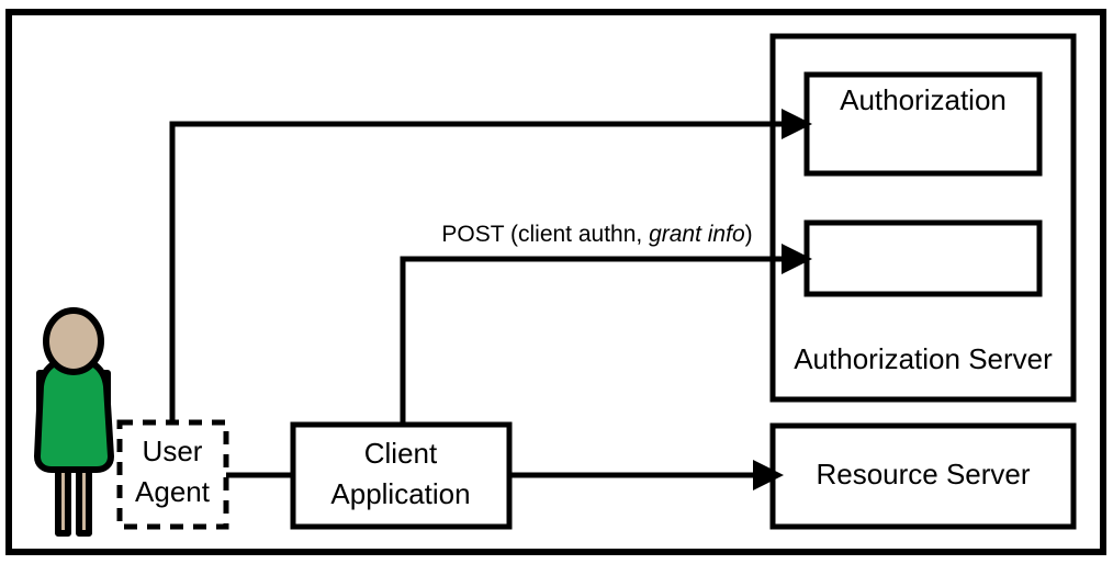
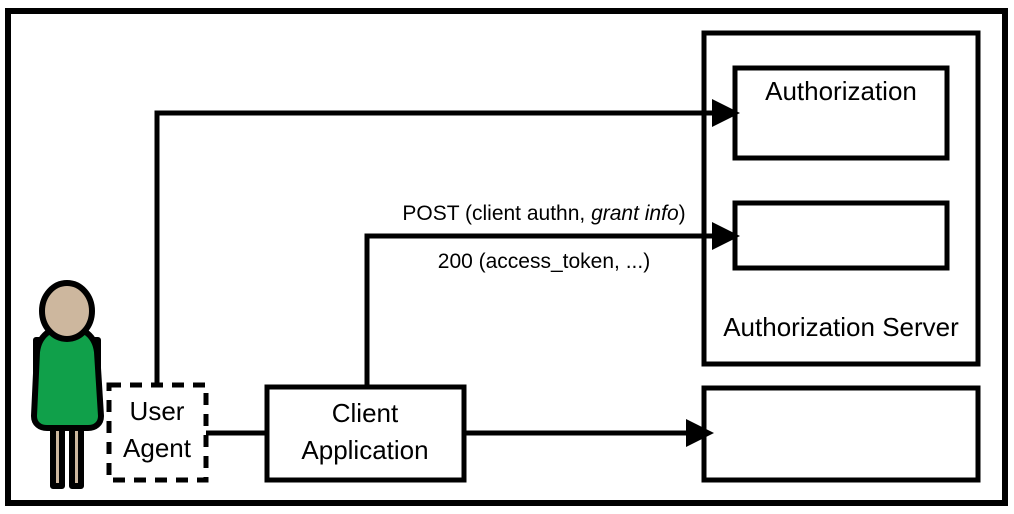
  Authorization
  Authorization Server
- Resource Server
  User
  Agent
  Client
  Application
  POST (client authn, grant info)
+ 200 (access_token, ...)
